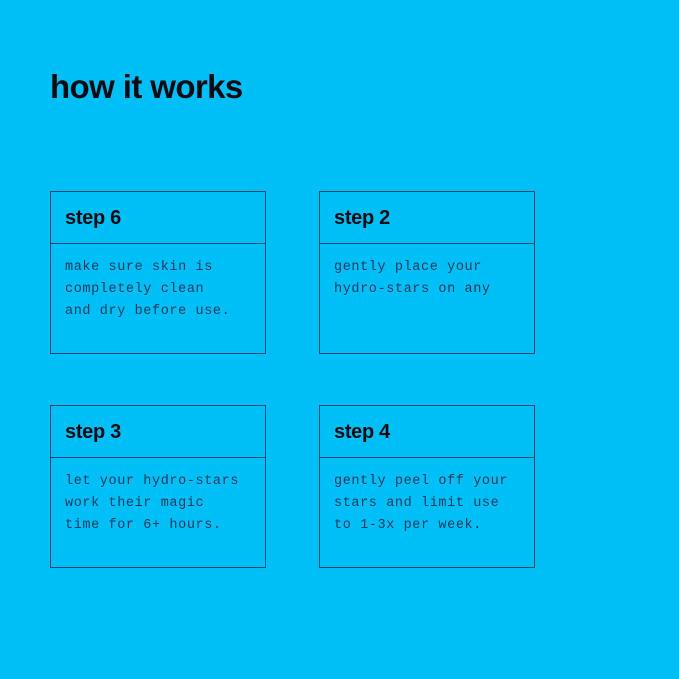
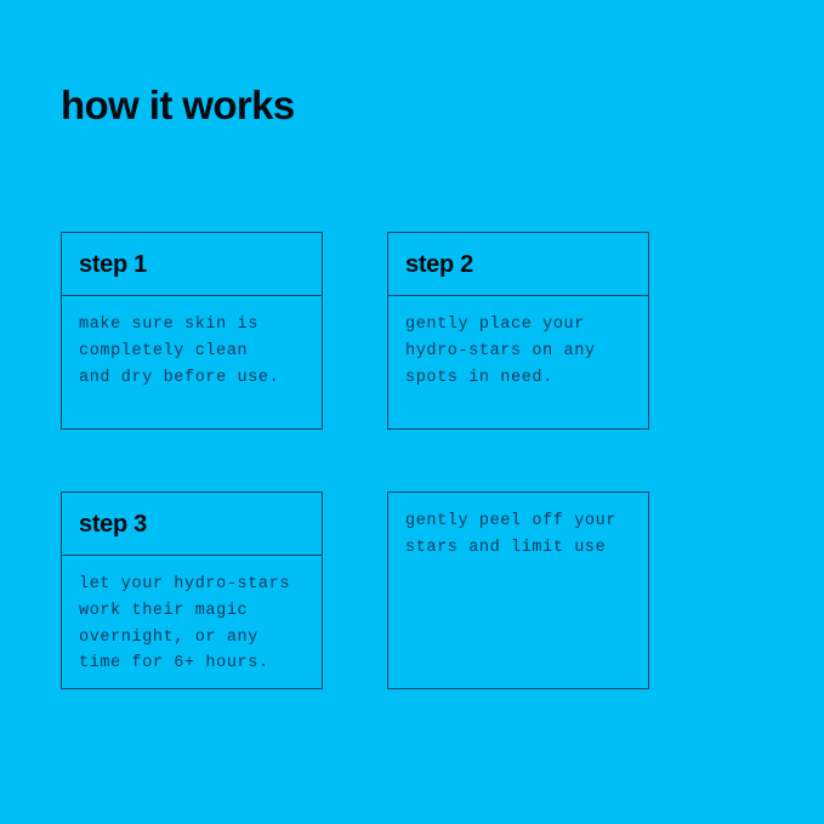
  how it works
- step 6
+ step 1
  make sure skin is
  completely clean
  and dry before use.
  step 2
  gently place your
  hydro-stars on any
+ spots in need.
  step 3
  let your hydro-stars
  work their magic
+ overnight, or any
  time for 6+ hours.
- step 4
  gently peel off your
  stars and limit use
- to 1-3x per week.
